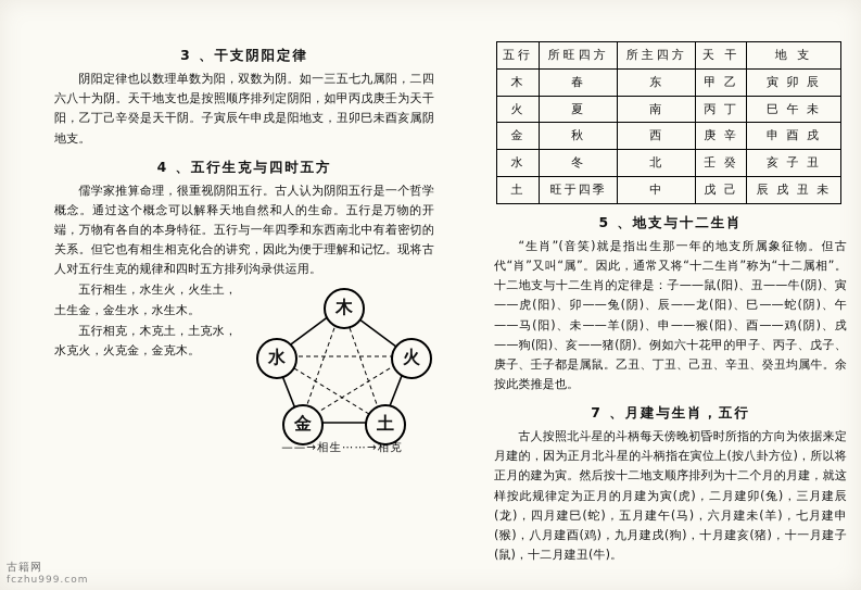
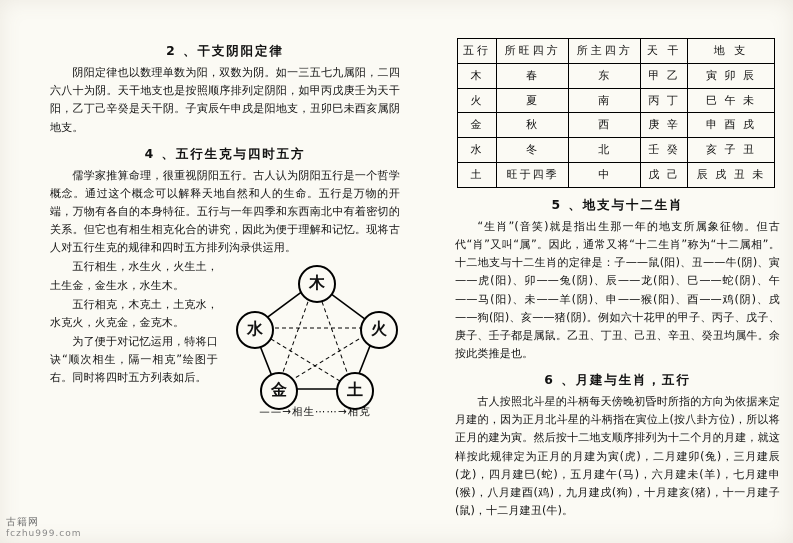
- 3 、干支阴阳定律
+ 2 、干支阴阳定律
  阴阳定律也以数理单数为阳，双数为阴。如一三五七九属阳，二四六八十为阴。天干地支也是按照顺序排列定阴阳，如甲丙戊庚壬为天干阳，乙丁己辛癸是天干阴。子寅辰午申戌是阳地支，丑卯巳未酉亥属阴地支。
  4 、五行生克与四时五方
  儒学家推算命理，很重视阴阳五行。古人认为阴阳五行是一个哲学概念。通过这个概念可以解释天地自然和人的生命。五行是万物的开端，万物有各自的本身特征。五行与一年四季和东西南北中有着密切的关系。但它也有相生相克化合的讲究，因此为便于理解和记忆。现将古人对五行生克的规律和四时五方排列沟录供运用。
  五行相生，水生火，火生土，土生金，金生水，水生木。
  五行相克，木克土，土克水，水克火，火克金，金克木。
+ 为了便于对记忆运用，特将口诀“顺次相生，隔一相克”绘图于右。同时将四时五方列表如后。
  木
  火
  土
  金
  水
  ——→相生⋯⋯→相克
  五行	所旺四方	所主四方	天 干	地 支
  木	春	东	甲 乙	寅 卯 辰
  火	夏	南	丙 丁	巳 午 未
  金	秋	西	庚 辛	申 酉 戌
  水	冬	北	壬 癸	亥 子 丑
  土	旺于四季	中	戊 己	辰 戌 丑 未
  5 、地支与十二生肖
  “生肖”(音笑)就是指出生那一年的地支所属象征物。但古代“肖”又叫“属”。因此，通常又将“十二生肖”称为“十二属相”。十二地支与十二生肖的定律是：子——鼠(阳)、丑——牛(阴)、寅——虎(阳)、卯——兔(阴)、辰——龙(阳)、巳——蛇(阴)、午——马(阳)、未——羊(阴)、申——猴(阳)、酉——鸡(阴)、戌——狗(阳)、亥——猪(阴)。例如六十花甲的甲子、丙子、戊子、庚子、壬子都是属鼠。乙丑、丁丑、己丑、辛丑、癸丑均属牛。余按此类推是也。
- 7 、月建与生肖，五行
+ 6 、月建与生肖，五行
  古人按照北斗星的斗柄每天傍晚初昏时所指的方向为依据来定月建的，因为正月北斗星的斗柄指在寅位上(按八卦方位)，所以将正月的建为寅。然后按十二地支顺序排列为十二个月的月建，就这样按此规律定为正月的月建为寅(虎)，二月建卯(兔)，三月建辰(龙)，四月建巳(蛇)，五月建午(马)，六月建未(羊)，七月建申(猴)，八月建酉(鸡)，九月建戌(狗)，十月建亥(猪)，十一月建子(鼠)，十二月建丑(牛)。
  古籍网
  fczhu999.com
